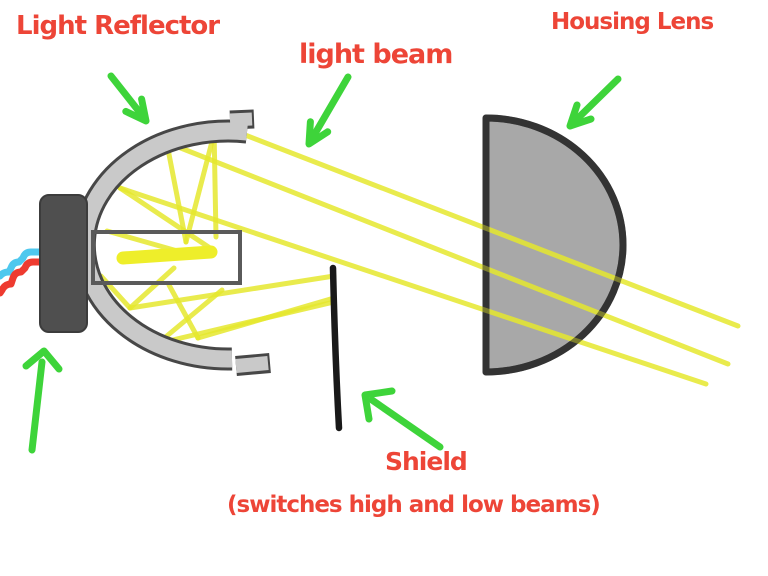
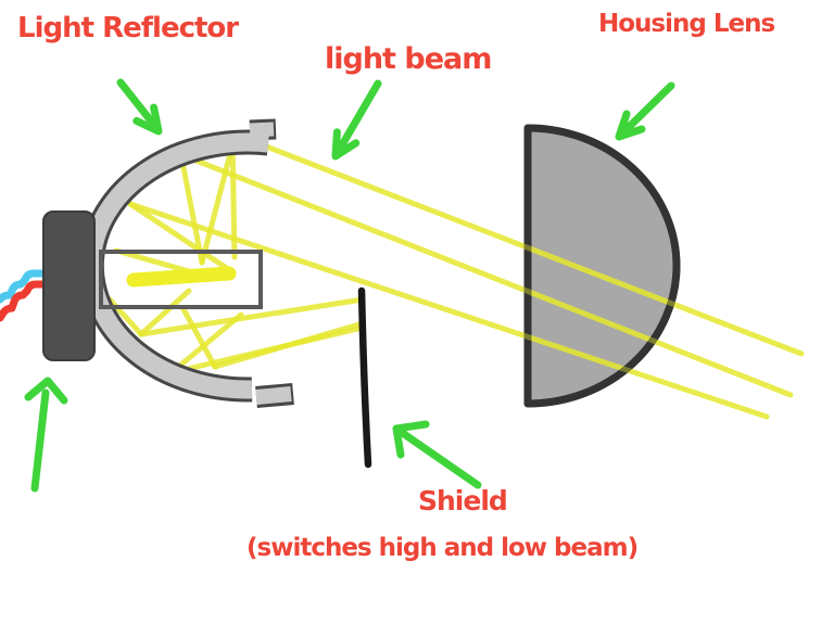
  Light Reflector
  light beam
  Housing Lens
  Shield
- (switches high and low beams)
+ (switches high and low beam)
